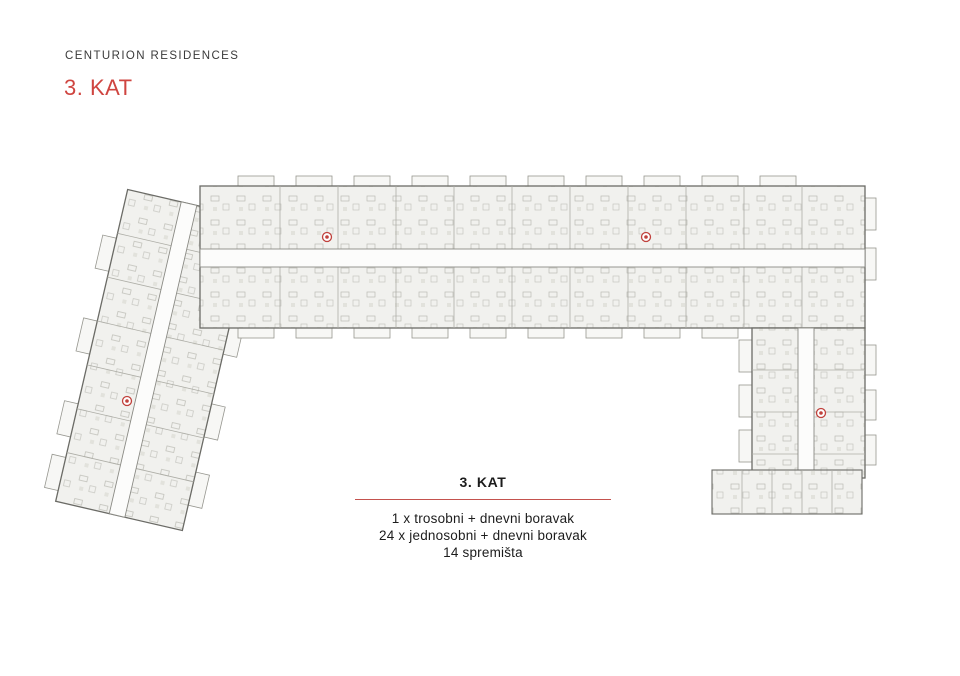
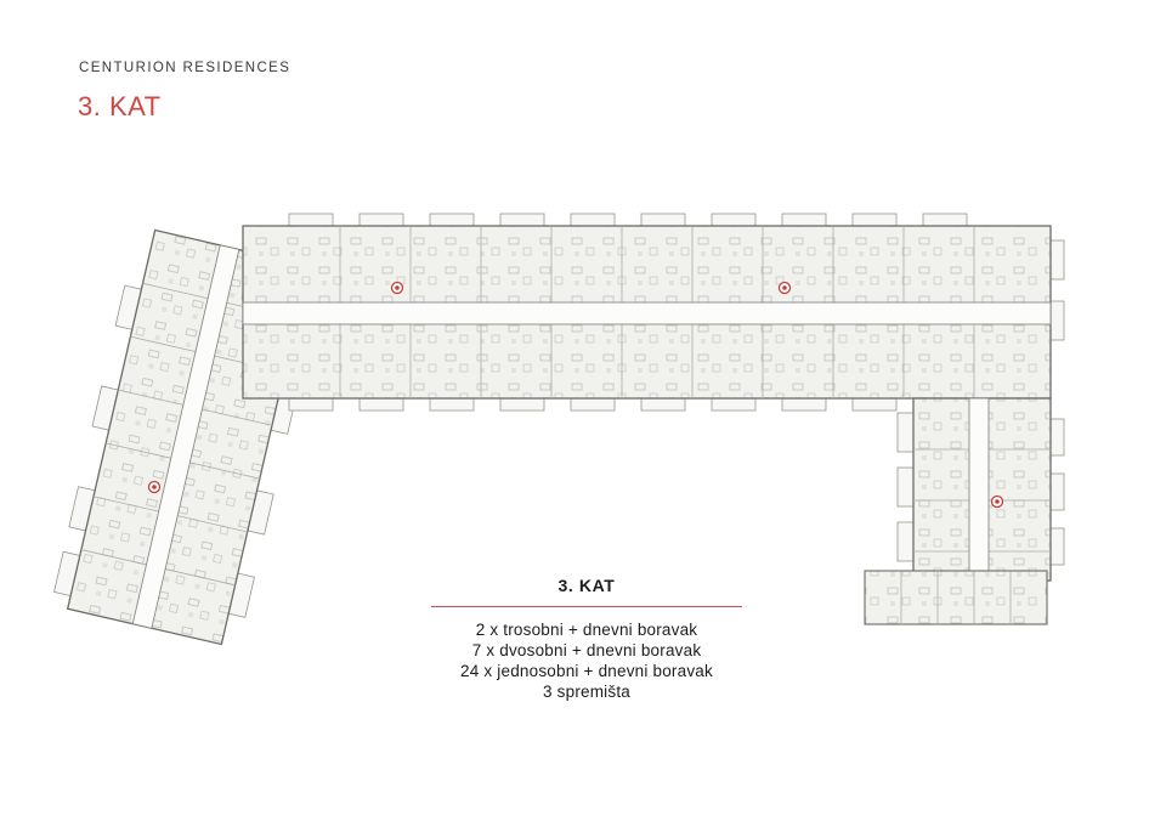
  CENTURION RESIDENCES
  3. KAT
  3. KAT
- 1 x trosobni + dnevni boravak
+ 2 x trosobni + dnevni boravak
+ 7 x dvosobni + dnevni boravak
  24 x jednosobni + dnevni boravak
- 14 spremišta
+ 3 spremišta
